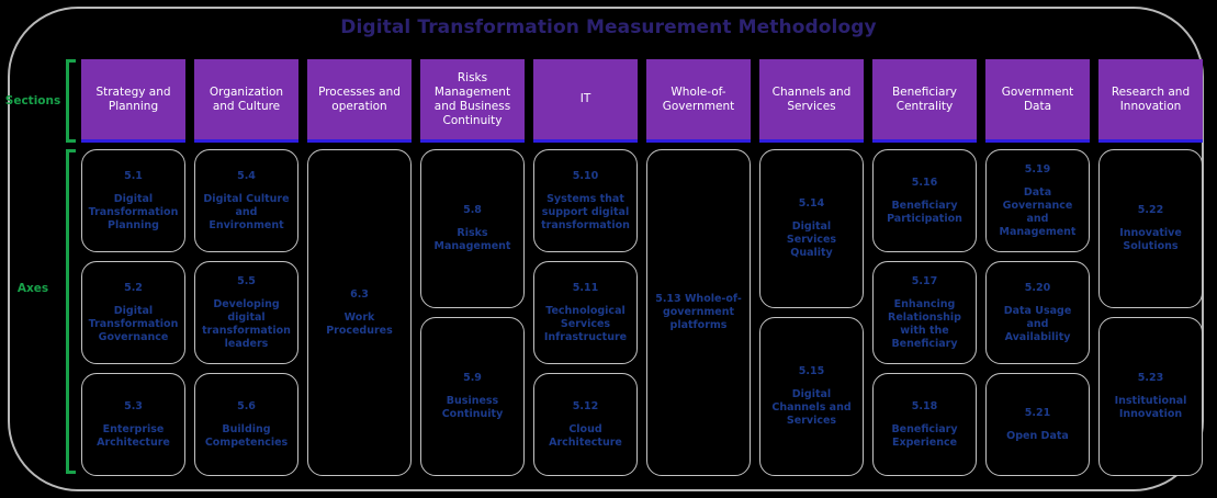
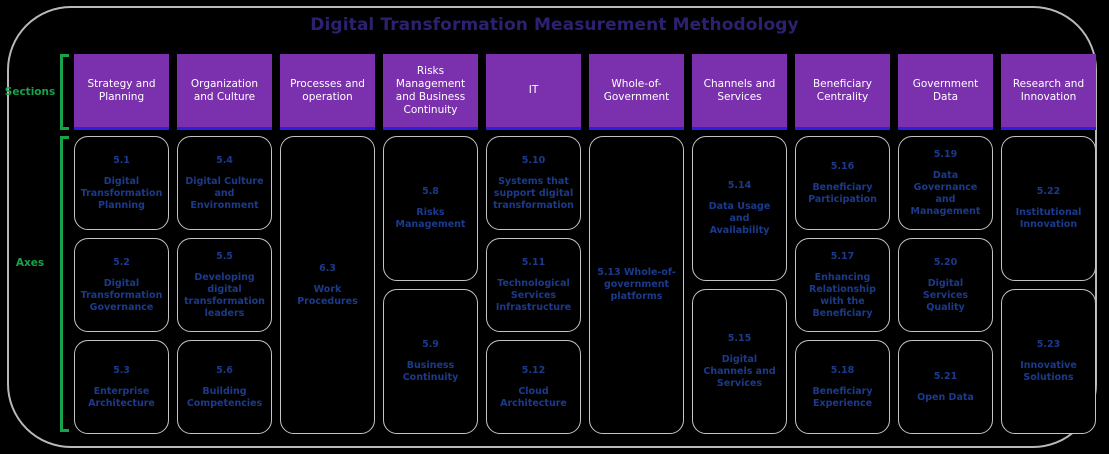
  Digital Transformation Measurement Methodology
  Sections
  Axes
  Strategy and Planning
  5.1
  Digital Transformation Planning
  5.2
  Digital Transformation Governance
  5.3
  Enterprise Architecture
  Organization and Culture
  5.4
  Digital Culture and Environment
  5.5
  Developing digital transformation leaders
  5.6
  Building Competencies
  Processes and operation
  6.3
  Work Procedures
  Risks Management and Business Continuity
  5.8
  Risks Management
  5.9
  Business Continuity
  IT
  5.10
  Systems that support digital transformation
  5.11
  Technological Services Infrastructure
  5.12
  Cloud Architecture
  Whole-of-Government
  5.13 Whole-of-government platforms
  Channels and Services
  5.14
- Digital Services Quality
+ Data Usage and Availability
  5.15
  Digital Channels and Services
  Beneficiary Centrality
  5.16
  Beneficiary Participation
  5.17
  Enhancing Relationship with the Beneficiary
  5.18
  Beneficiary Experience
  Government Data
  5.19
  Data Governance and Management
  5.20
- Data Usage and Availability
+ Digital Services Quality
  5.21
  Open Data
  Research and Innovation
  5.22
- Innovative Solutions
+ Institutional Innovation
  5.23
- Institutional Innovation
+ Innovative Solutions
